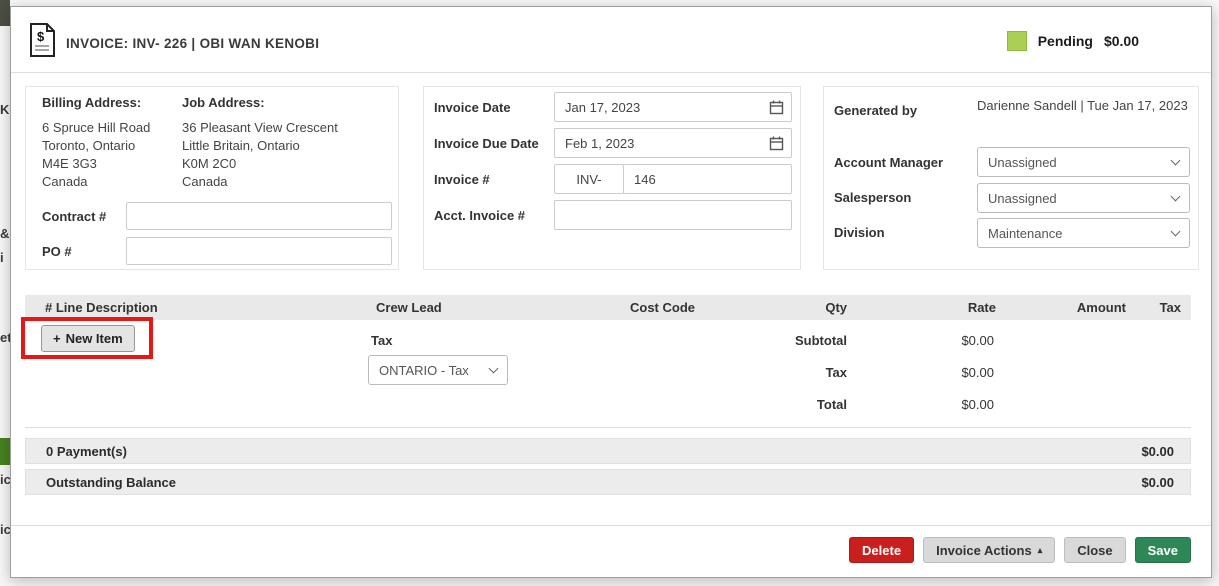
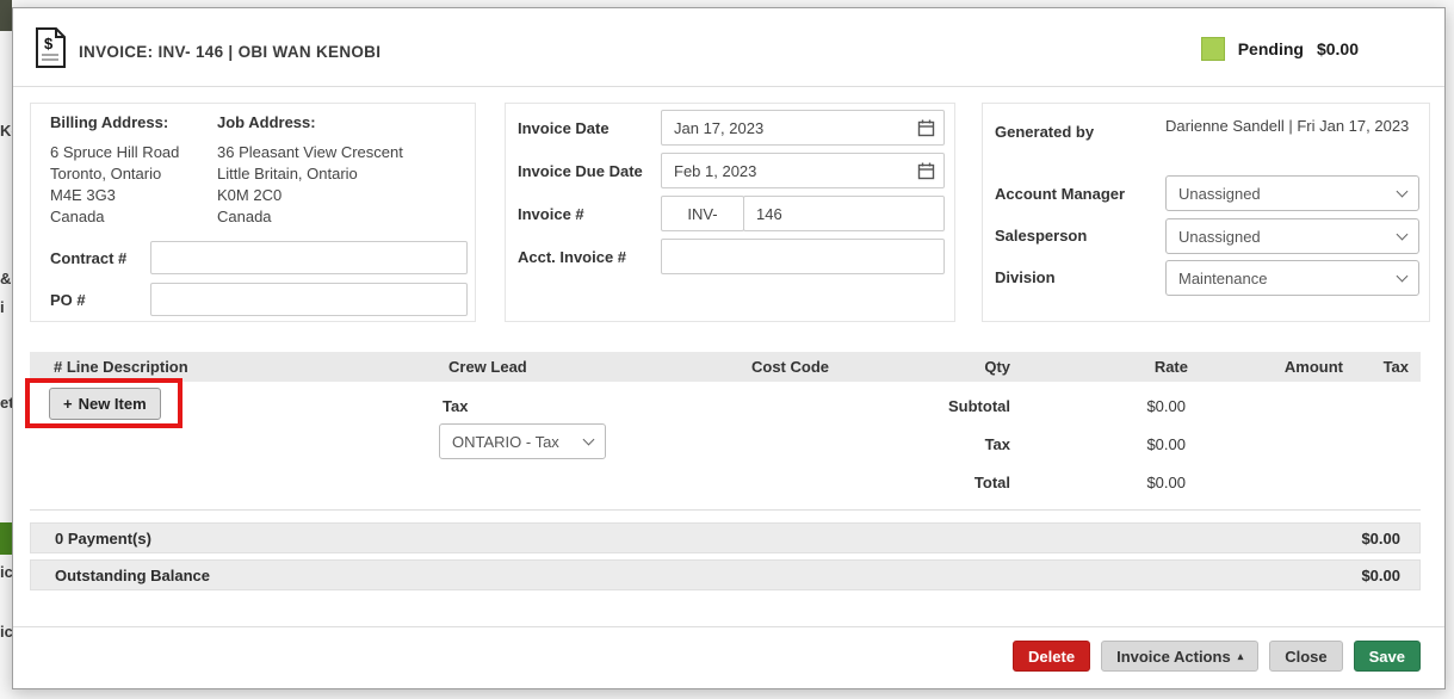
  &
  i
  ic
  ic
  $
- INVOICE: INV- 226 | OBI WAN KENOBI
+ INVOICE: INV- 146 | OBI WAN KENOBI
  Pending
  $0.00
  Billing Address:
  Job Address:
  6 Spruce Hill Road
  Toronto, Ontario
  M4E 3G3
  Canada
  36 Pleasant View Crescent
  Little Britain, Ontario
  K0M 2C0
  Canada
  Contract #
  PO #
  Invoice Date
  Jan 17, 2023
  Invoice Due Date
  Feb 1, 2023
  Invoice #
  INV-
  146
  Acct. Invoice #
  Generated by
- Darienne Sandell | Tue Jan 17, 2023
+ Darienne Sandell | Fri Jan 17, 2023
  Account Manager
  Unassigned
  Salesperson
  Unassigned
  Division
  Maintenance
  # Line Description
  Crew Lead
  Cost Code
  Qty
  Rate
  Amount
  Tax
  +
  New Item
  Tax
  ONTARIO - Tax
  Subtotal
  $0.00
  Tax
  $0.00
  Total
  $0.00
  0 Payment(s)
  $0.00
  Outstanding Balance
  $0.00
  Delete
  Invoice Actions
  ▴
  Close
  Save
